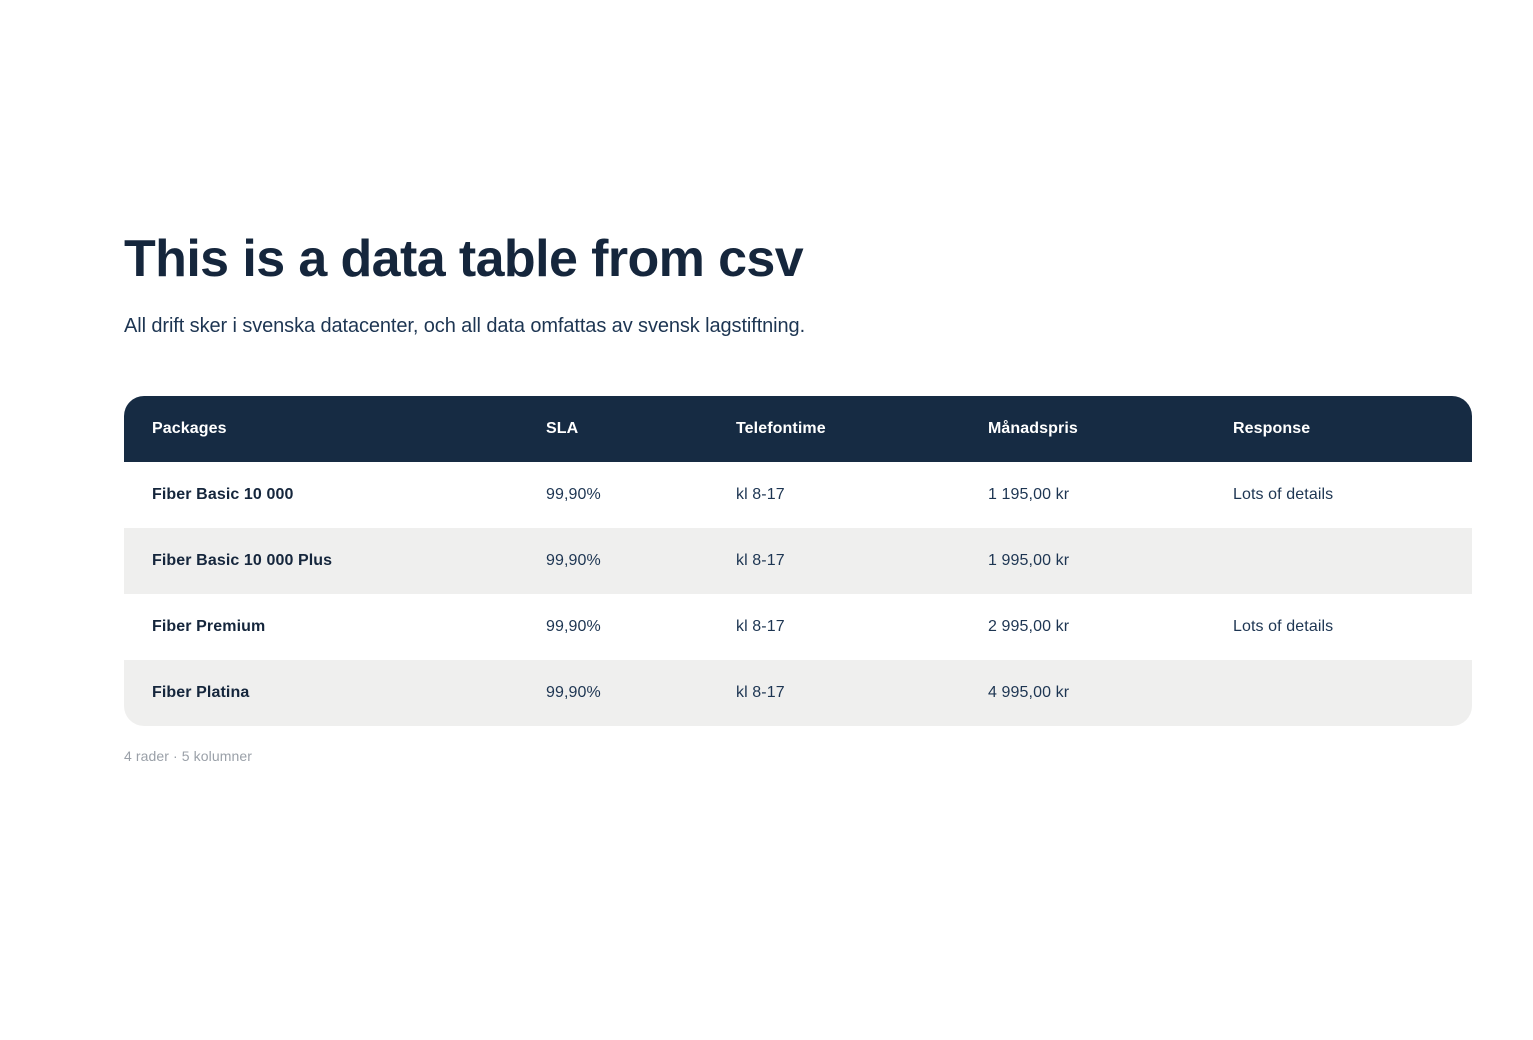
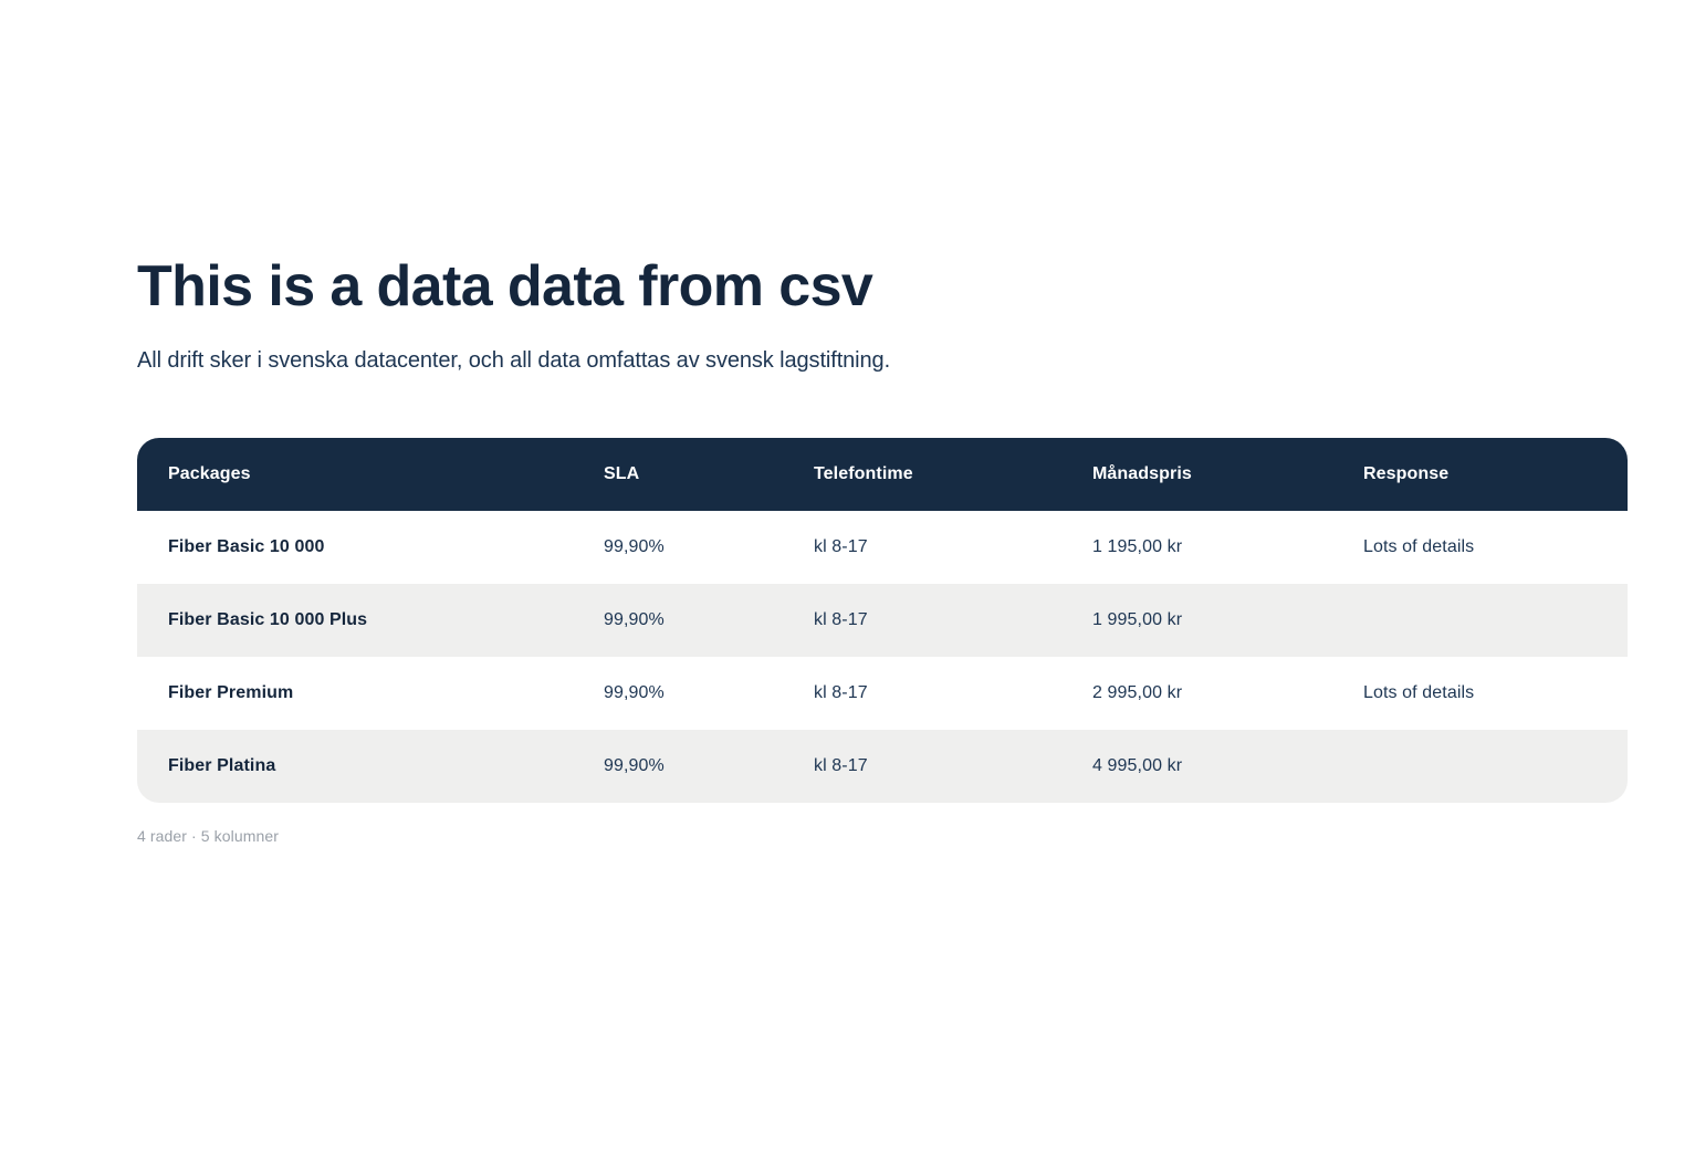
- This is a data table from csv
+ This is a data data from csv
  All drift sker i svenska datacenter, och all data omfattas av svensk lagstiftning.
  Packages	SLA	Telefontime	Månadspris	Response
  Fiber Basic 10 000	99,90%	kl 8-17	1 195,00 kr	Lots of details
  Fiber Basic 10 000 Plus	99,90%	kl 8-17	1 995,00 kr
  Fiber Premium	99,90%	kl 8-17	2 995,00 kr	Lots of details
  Fiber Platina	99,90%	kl 8-17	4 995,00 kr
  4 rader · 5 kolumner
